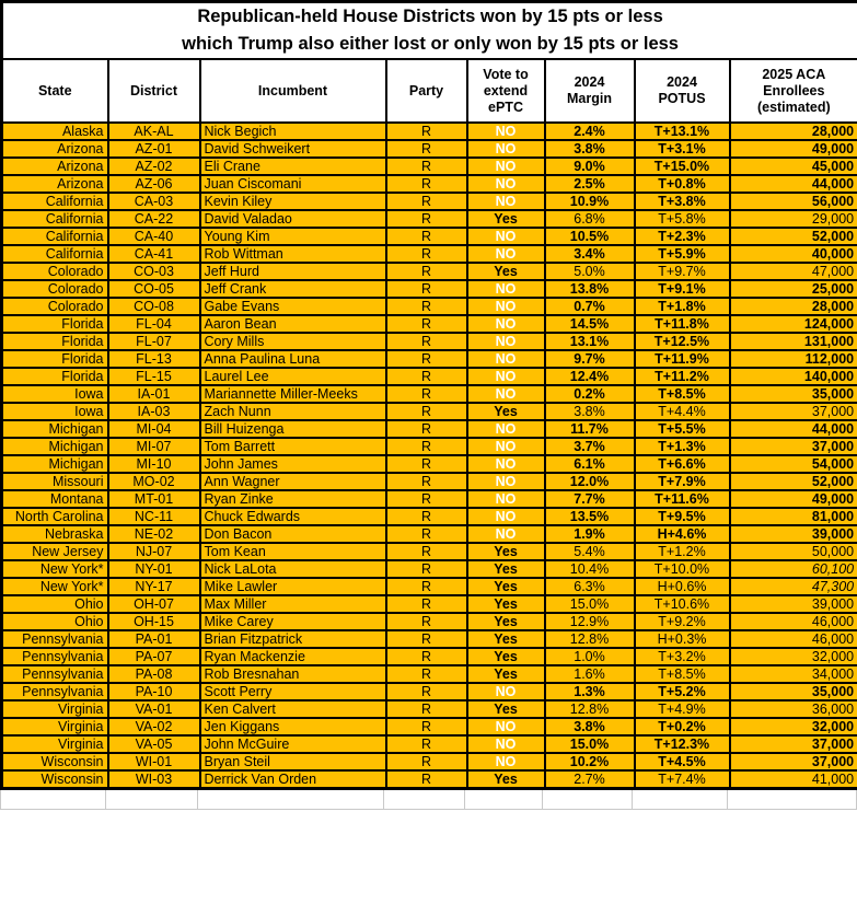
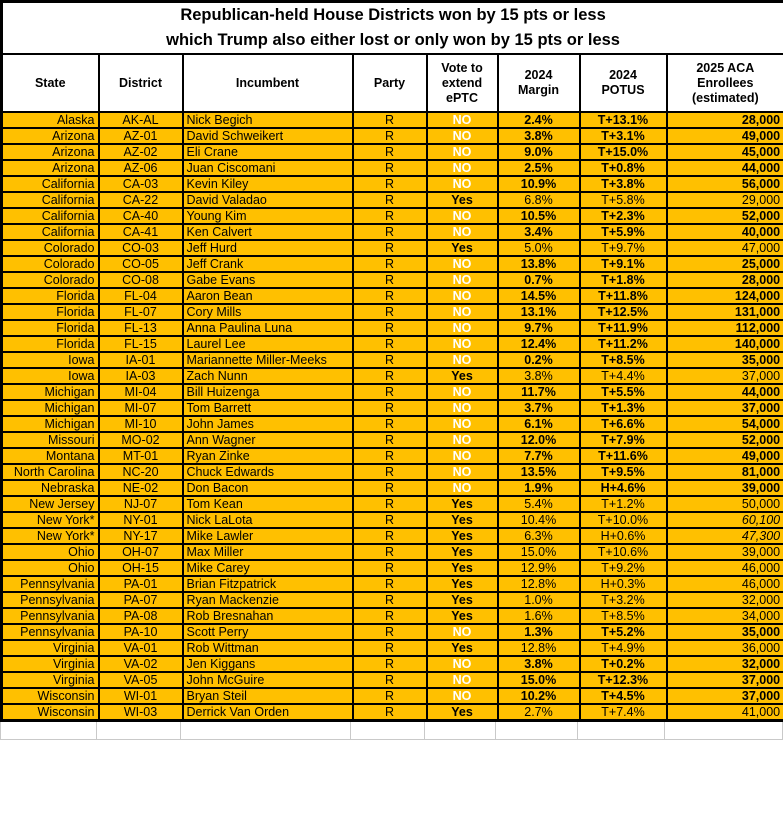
  Republican-held House Districts won by 15 pts or less which Trump also either lost or only won by 15 pts or less
  State	District	Incumbent	Party	Vote to extend ePTC	2024 Margin	2024 POTUS	2025 ACA Enrollees (estimated)
  Alaska	AK-AL	Nick Begich	R	NO	2.4%	T+13.1%	28,000
  Arizona	AZ-01	David Schweikert	R	NO	3.8%	T+3.1%	49,000
  Arizona	AZ-02	Eli Crane	R	NO	9.0%	T+15.0%	45,000
  Arizona	AZ-06	Juan Ciscomani	R	NO	2.5%	T+0.8%	44,000
  California	CA-03	Kevin Kiley	R	NO	10.9%	T+3.8%	56,000
  California	CA-22	David Valadao	R	Yes	6.8%	T+5.8%	29,000
  California	CA-40	Young Kim	R	NO	10.5%	T+2.3%	52,000
- California	CA-41	Rob Wittman	R	NO	3.4%	T+5.9%	40,000
+ California	CA-41	Ken Calvert	R	NO	3.4%	T+5.9%	40,000
  Colorado	CO-03	Jeff Hurd	R	Yes	5.0%	T+9.7%	47,000
  Colorado	CO-05	Jeff Crank	R	NO	13.8%	T+9.1%	25,000
  Colorado	CO-08	Gabe Evans	R	NO	0.7%	T+1.8%	28,000
  Florida	FL-04	Aaron Bean	R	NO	14.5%	T+11.8%	124,000
  Florida	FL-07	Cory Mills	R	NO	13.1%	T+12.5%	131,000
  Florida	FL-13	Anna Paulina Luna	R	NO	9.7%	T+11.9%	112,000
  Florida	FL-15	Laurel Lee	R	NO	12.4%	T+11.2%	140,000
  Iowa	IA-01	Mariannette Miller-Meeks	R	NO	0.2%	T+8.5%	35,000
  Iowa	IA-03	Zach Nunn	R	Yes	3.8%	T+4.4%	37,000
  Michigan	MI-04	Bill Huizenga	R	NO	11.7%	T+5.5%	44,000
  Michigan	MI-07	Tom Barrett	R	NO	3.7%	T+1.3%	37,000
  Michigan	MI-10	John James	R	NO	6.1%	T+6.6%	54,000
  Missouri	MO-02	Ann Wagner	R	NO	12.0%	T+7.9%	52,000
  Montana	MT-01	Ryan Zinke	R	NO	7.7%	T+11.6%	49,000
- North Carolina	NC-11	Chuck Edwards	R	NO	13.5%	T+9.5%	81,000
+ North Carolina	NC-20	Chuck Edwards	R	NO	13.5%	T+9.5%	81,000
  Nebraska	NE-02	Don Bacon	R	NO	1.9%	H+4.6%	39,000
  New Jersey	NJ-07	Tom Kean	R	Yes	5.4%	T+1.2%	50,000
  New York*	NY-01	Nick LaLota	R	Yes	10.4%	T+10.0%	60,100
  New York*	NY-17	Mike Lawler	R	Yes	6.3%	H+0.6%	47,300
  Ohio	OH-07	Max Miller	R	Yes	15.0%	T+10.6%	39,000
  Ohio	OH-15	Mike Carey	R	Yes	12.9%	T+9.2%	46,000
  Pennsylvania	PA-01	Brian Fitzpatrick	R	Yes	12.8%	H+0.3%	46,000
  Pennsylvania	PA-07	Ryan Mackenzie	R	Yes	1.0%	T+3.2%	32,000
  Pennsylvania	PA-08	Rob Bresnahan	R	Yes	1.6%	T+8.5%	34,000
  Pennsylvania	PA-10	Scott Perry	R	NO	1.3%	T+5.2%	35,000
- Virginia	VA-01	Ken Calvert	R	Yes	12.8%	T+4.9%	36,000
+ Virginia	VA-01	Rob Wittman	R	Yes	12.8%	T+4.9%	36,000
  Virginia	VA-02	Jen Kiggans	R	NO	3.8%	T+0.2%	32,000
  Virginia	VA-05	John McGuire	R	NO	15.0%	T+12.3%	37,000
  Wisconsin	WI-01	Bryan Steil	R	NO	10.2%	T+4.5%	37,000
  Wisconsin	WI-03	Derrick Van Orden	R	Yes	2.7%	T+7.4%	41,000
